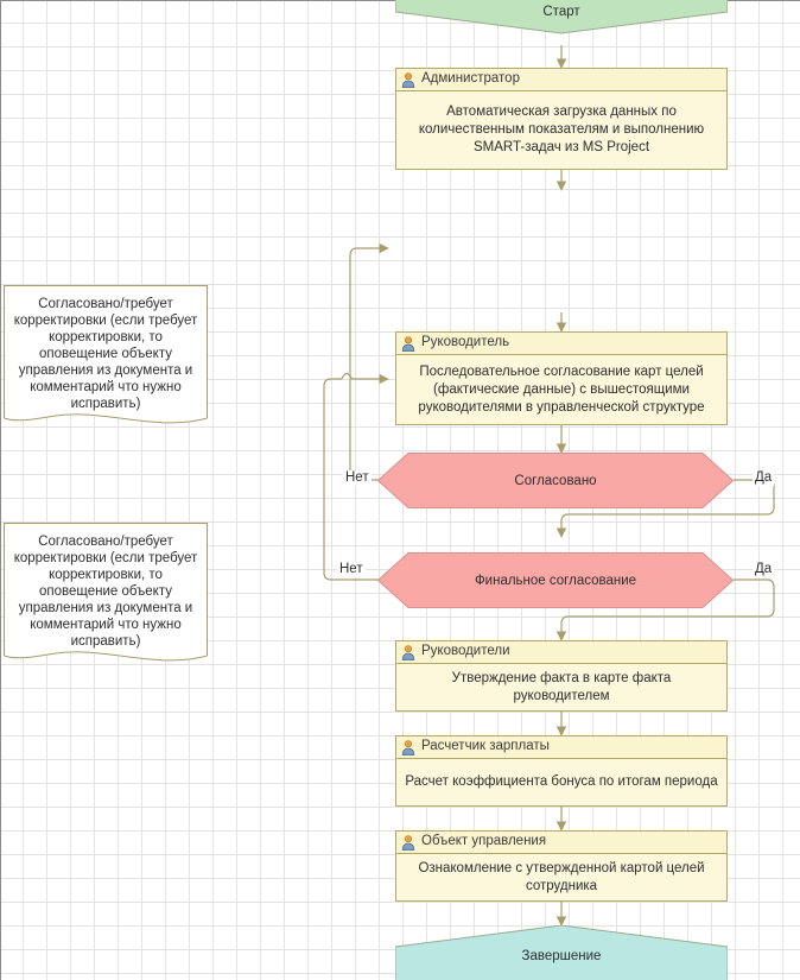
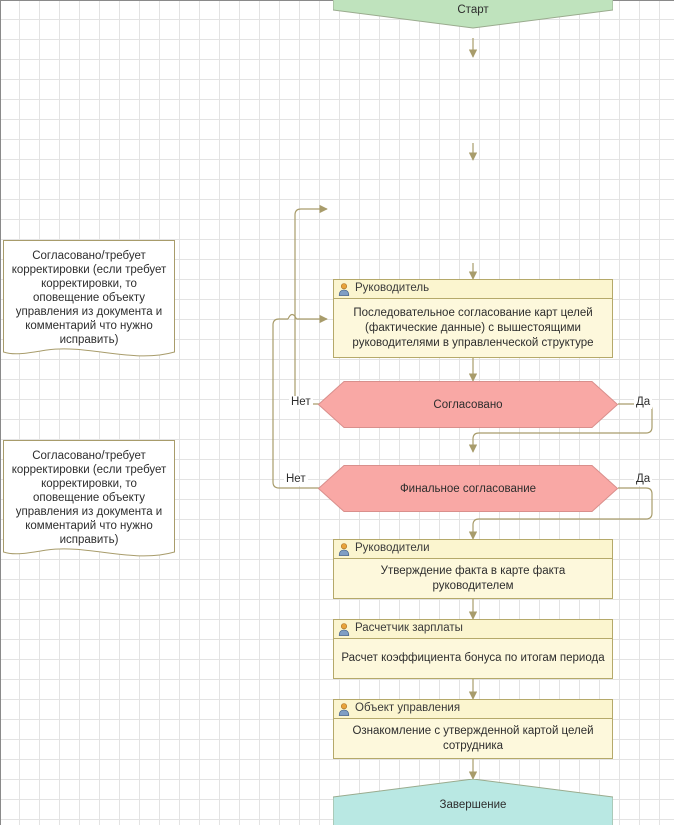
  Старт
- Администратор
- Автоматическая загрузка данных по количественным показателям и выполнению SMART-задач из MS Project
  Руководитель
  Последовательное согласование карт целей (фактические данные) с вышестоящими руководителями в управленческой структуре
  Согласовано
  Нет
  Да
  Финальное согласование
  Нет
  Да
  Руководители
  Утверждение факта в карте факта руководителем
  Расчетчик зарплаты
  Расчет коэффициента бонуса по итогам периода
  Объект управления
  Ознакомление с утвержденной картой целей сотрудника
  Завершение
  Согласовано/требует корректировки (если требует корректировки, то оповещение объекту управления из документа и комментарий что нужно исправить)
  Согласовано/требует корректировки (если требует корректировки, то оповещение объекту управления из документа и комментарий что нужно исправить)
